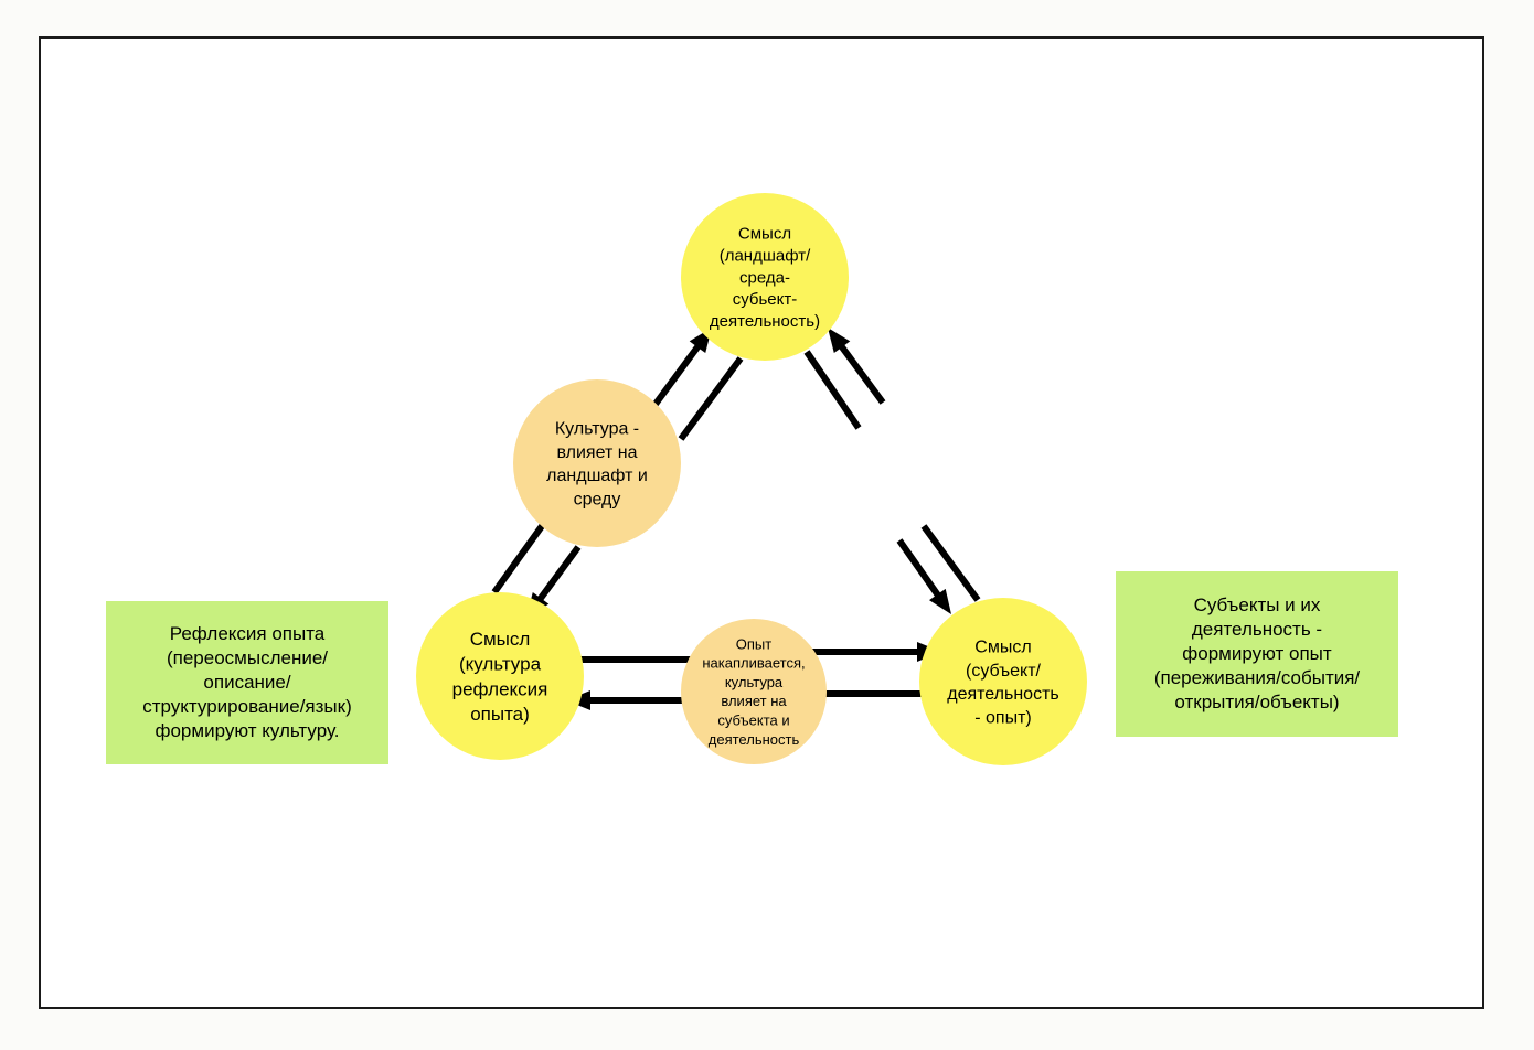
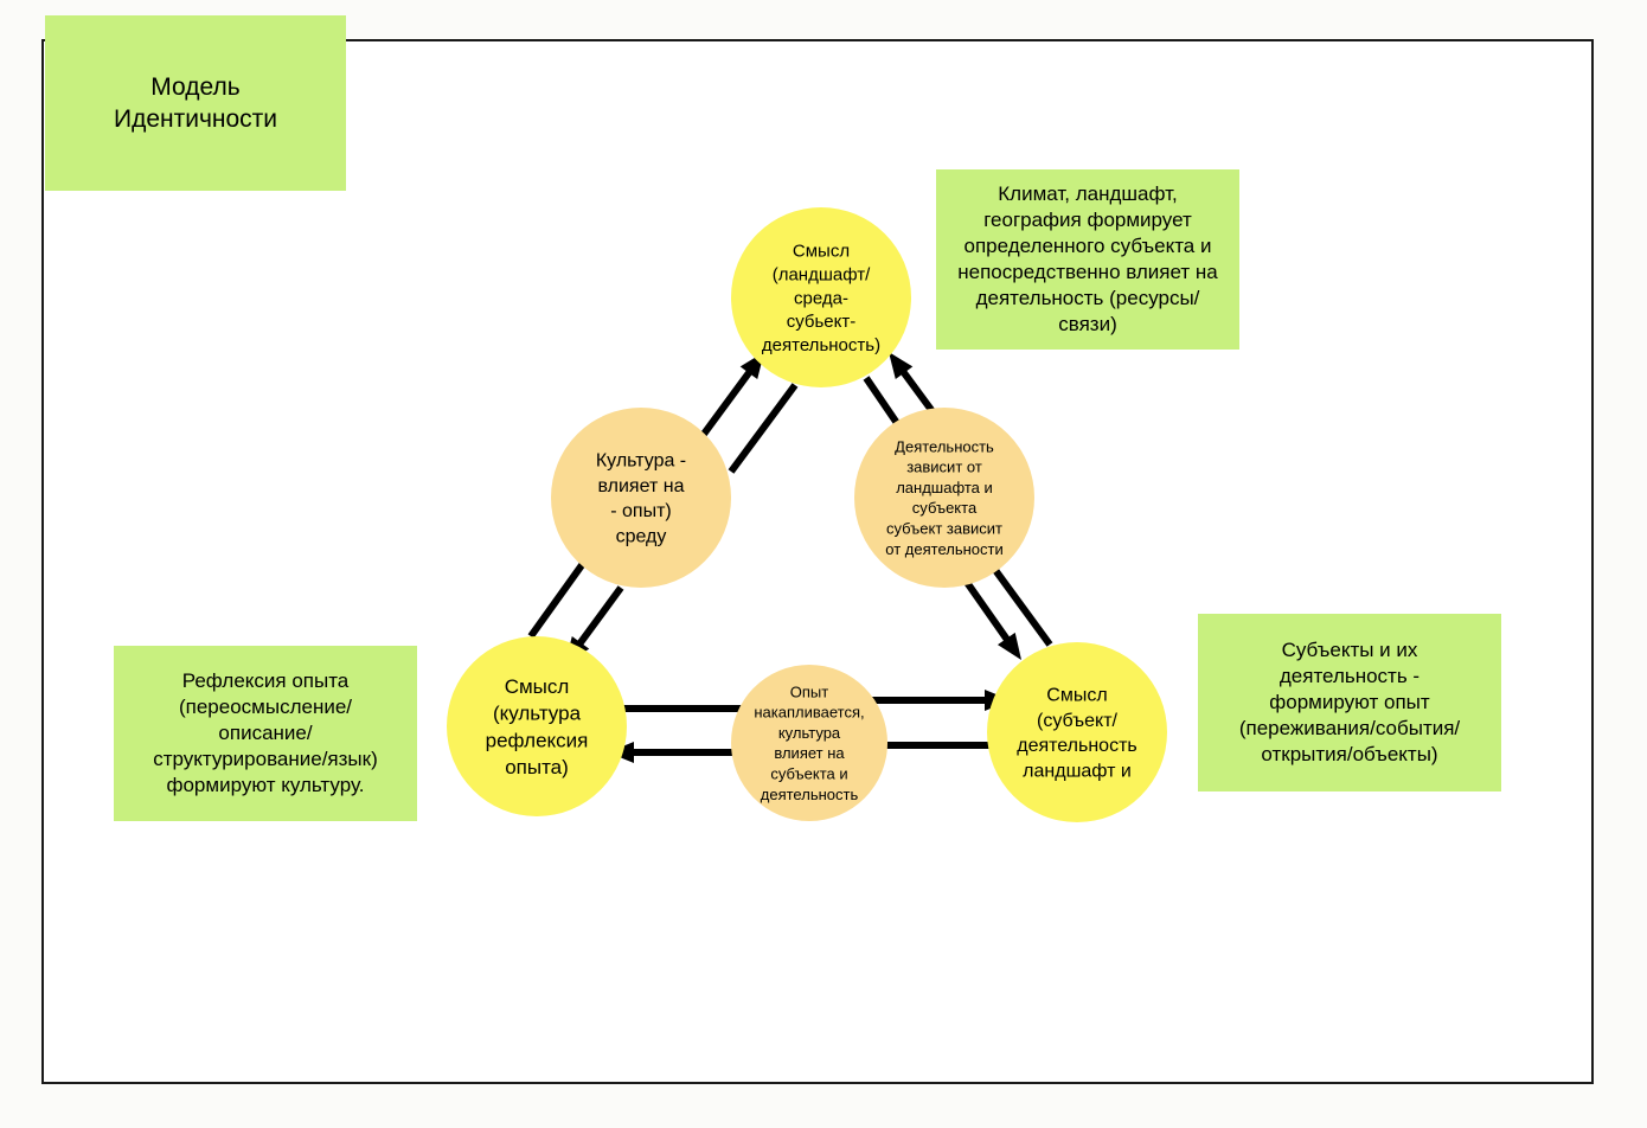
  Смысл
  (ландшафт/
  среда-
  субьект-
  деятельность)
  Культура -
  влияет на
- ландшафт и
+ - опыт)
  среду
+ Деятельность
+ зависит от
+ ландшафта и
+ субъекта
+ субъект зависит
+ от деятельности
  Смысл
  (культура
  рефлексия
  опыта)
  Опыт
  накапливается,
  культура
  влияет на
  субъекта и
  деятельность
  Смысл
  (субъект/
  деятельность
- - опыт)
+ ландшафт и
+ Модель
+ Идентичности
+ Климат, ландшафт,
+ география формирует
+ определенного субъекта и
+ непосредственно влияет на
+ деятельность (ресурсы/
+ связи)
  Рефлексия опыта
  (переосмысление/
  описание/
  структурирование/язык)
  формируют культуру.
  Субъекты и их
  деятельность -
  формируют опыт
  (переживания/события/
  открытия/объекты)
